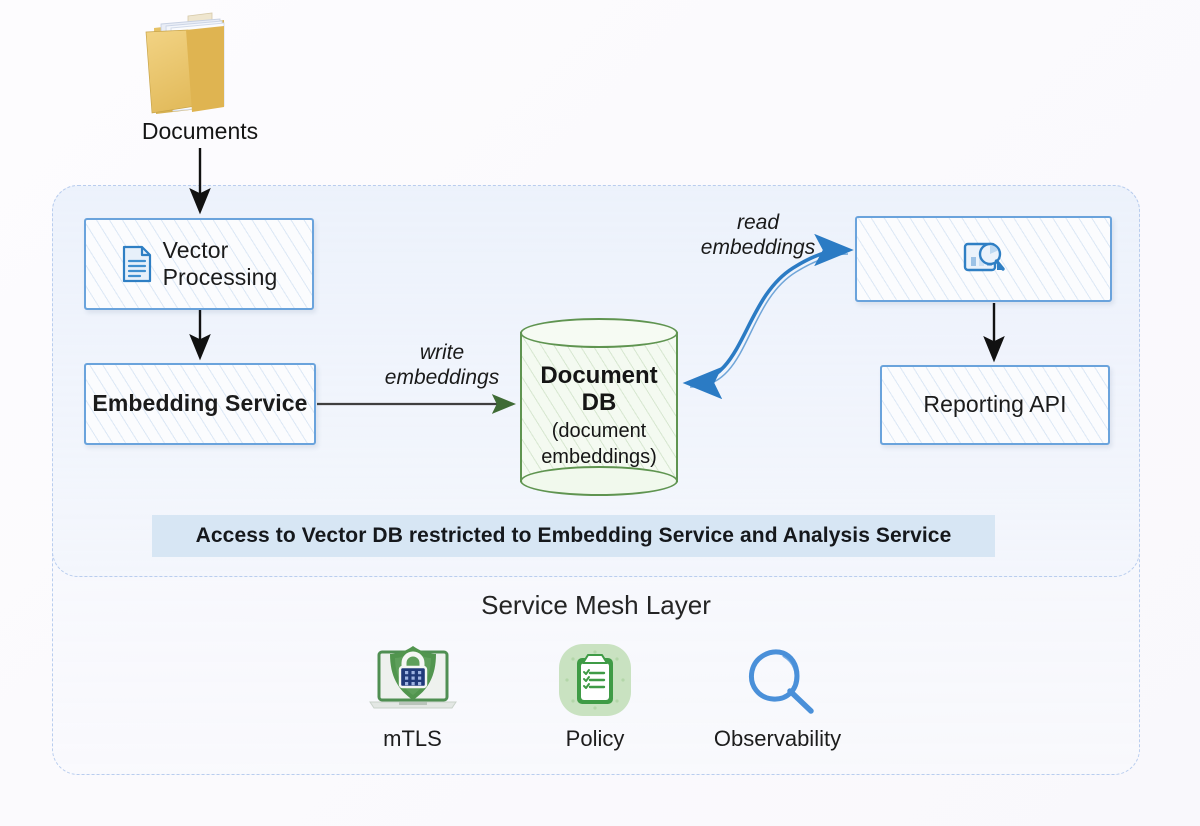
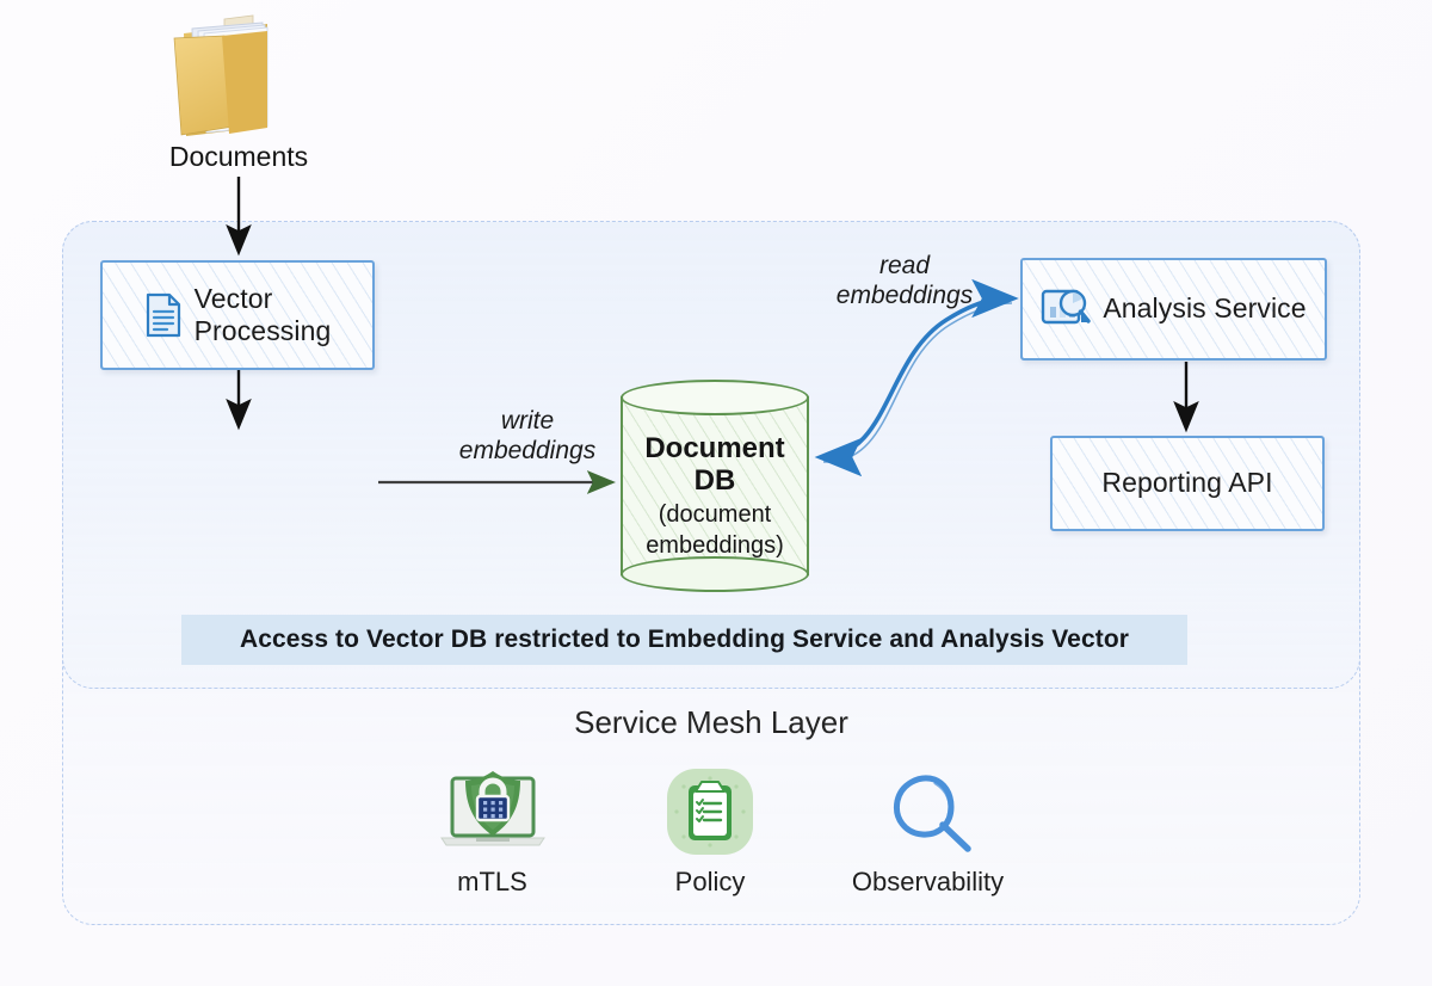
  Documents
  write
  embeddings
  read
  embeddings
  Vector
  Processing
- Embedding Service
  Document
  DB
  (document
  embeddings)
+ Analysis Service
  Reporting API
- Access to Vector DB restricted to Embedding Service and Analysis Service
+ Access to Vector DB restricted to Embedding Service and Analysis Vector
  Service Mesh Layer
  mTLS
  Policy
  Observability
